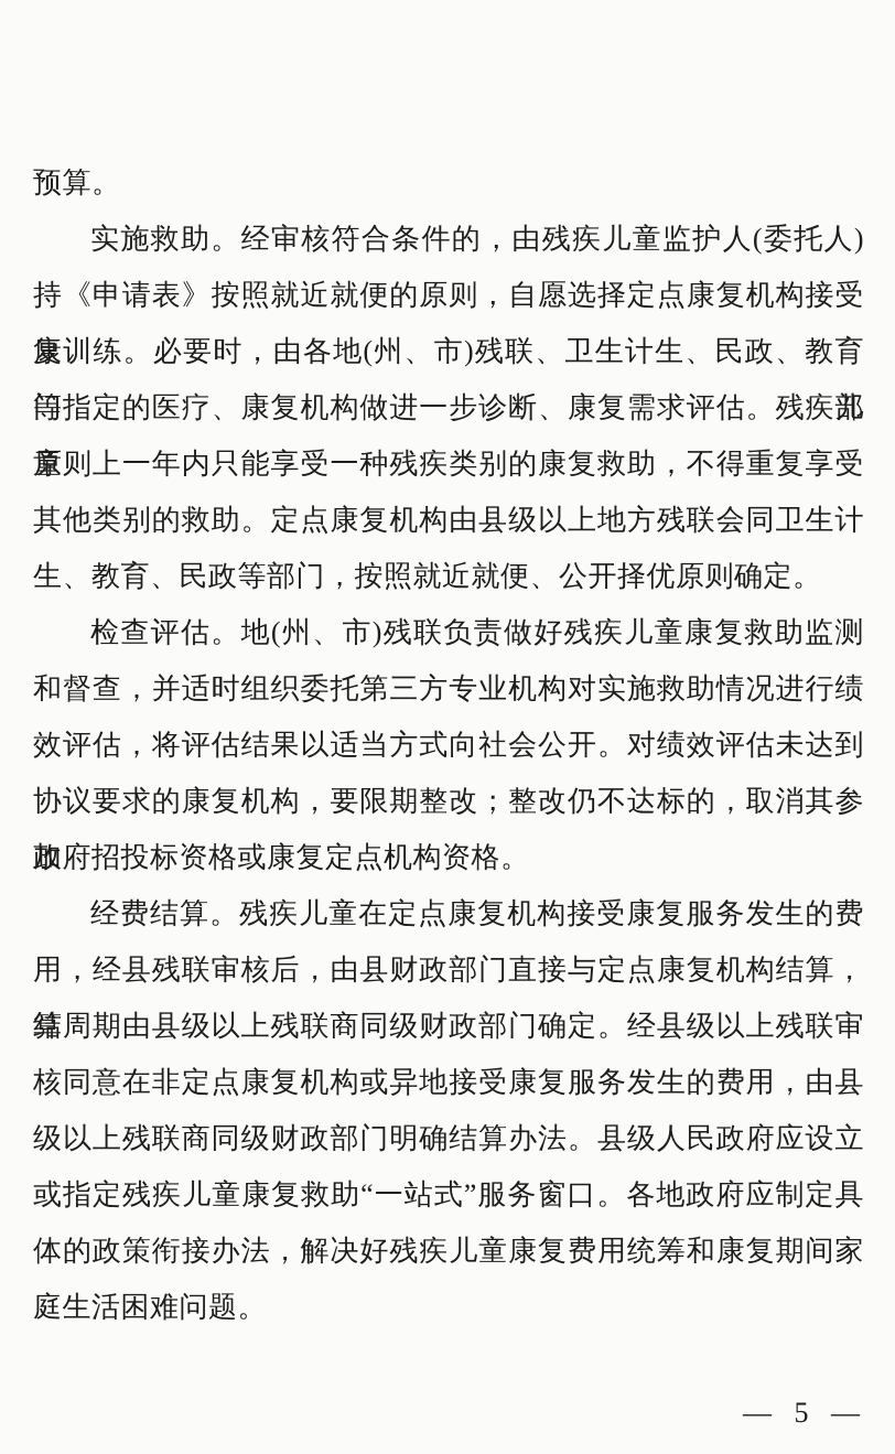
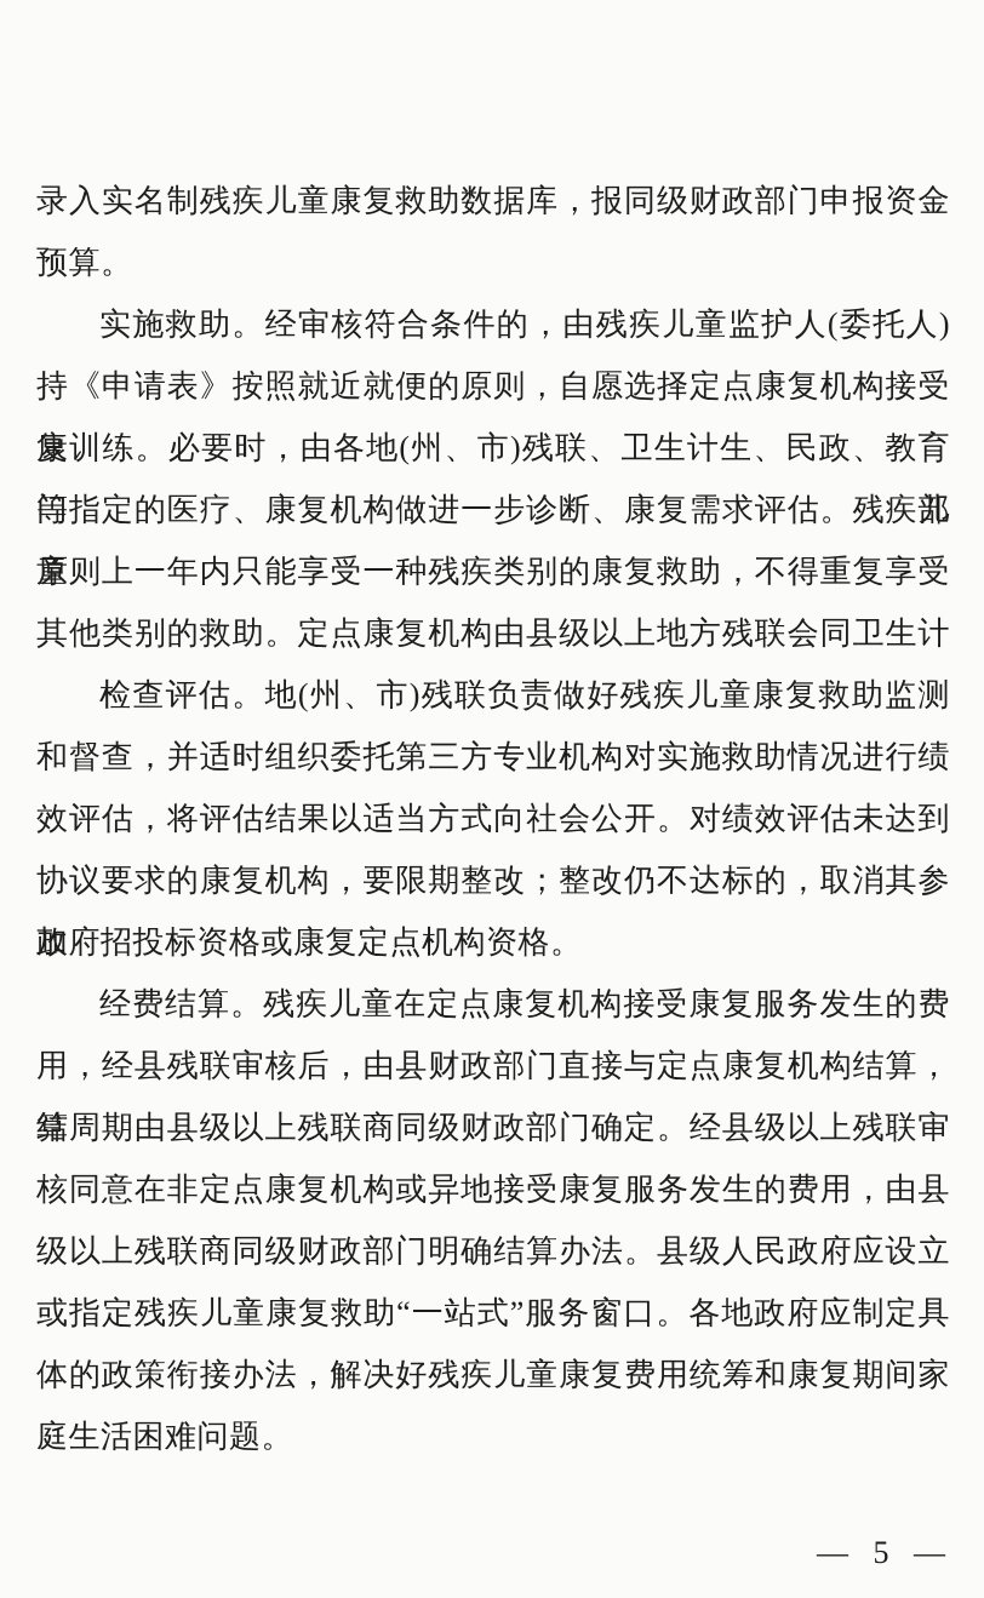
+ 录入实名制残疾儿童康复救助数据库，报同级财政部门申报资金
  预算。
  实施救助。经审核符合条件的，由残疾儿童监护人(委托人)
  持《申请表》按照就近就便的原则，自愿选择定点康复机构接受康
  复训练。必要时，由各地(州、市)残联、卫生计生、民政、教育等部
  门指定的医疗、康复机构做进一步诊断、康复需求评估。残疾儿童
  原则上一年内只能享受一种残疾类别的康复救助，不得重复享受
  其他类别的救助。定点康复机构由县级以上地方残联会同卫生计
- 生、教育、民政等部门，按照就近就便、公开择优原则确定。
  检查评估。地(州、市)残联负责做好残疾儿童康复救助监测
  和督查，并适时组织委托第三方专业机构对实施救助情况进行绩
  效评估，将评估结果以适当方式向社会公开。对绩效评估未达到
  协议要求的康复机构，要限期整改；整改仍不达标的，取消其参加
  政府招投标资格或康复定点机构资格。
  经费结算。残疾儿童在定点康复机构接受康复服务发生的费
  用，经县残联审核后，由县财政部门直接与定点康复机构结算，结
  算周期由县级以上残联商同级财政部门确定。经县级以上残联审
  核同意在非定点康复机构或异地接受康复服务发生的费用，由县
  级以上残联商同级财政部门明确结算办法。县级人民政府应设立
  或指定残疾儿童康复救助“一站式”服务窗口。各地政府应制定具
  体的政策衔接办法，解决好残疾儿童康复费用统筹和康复期间家
  庭生活困难问题。
  — 5 —
